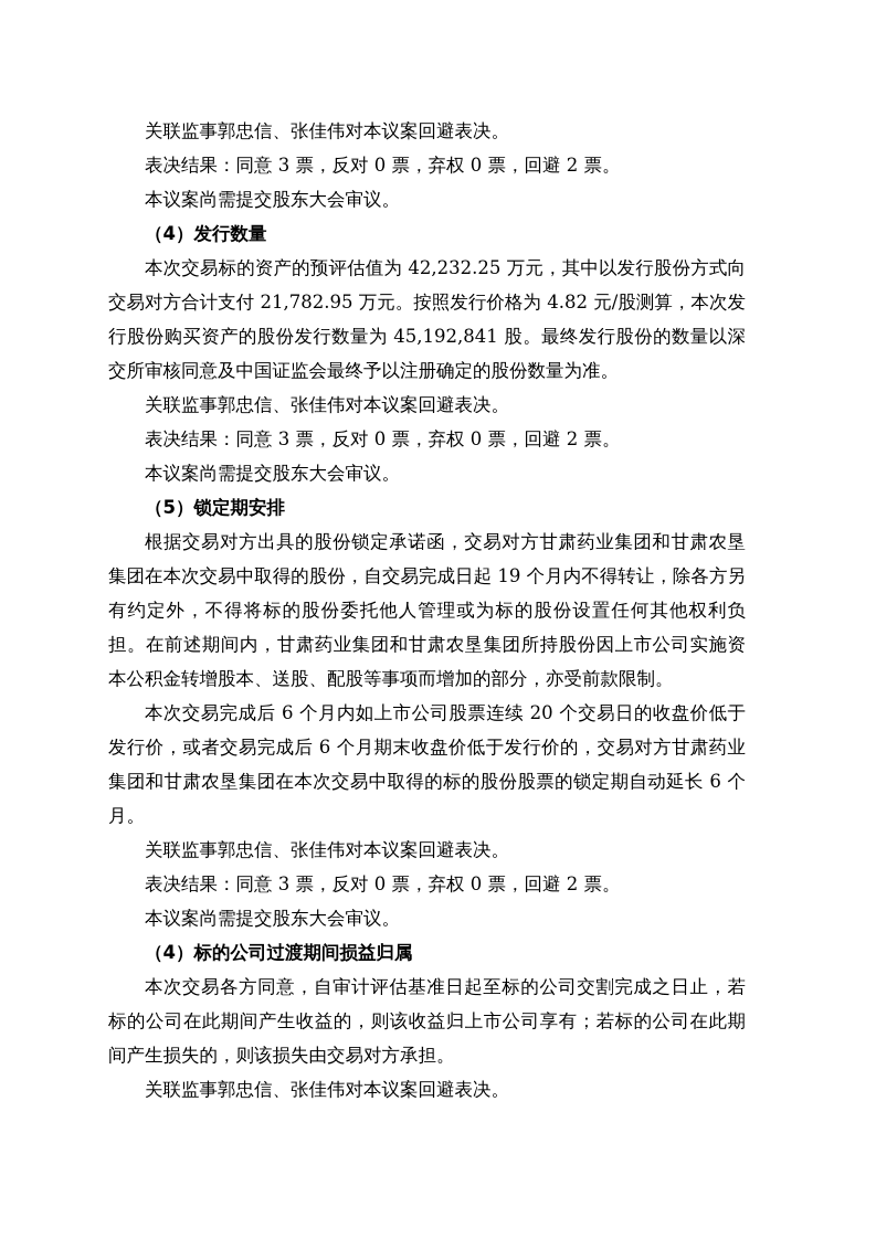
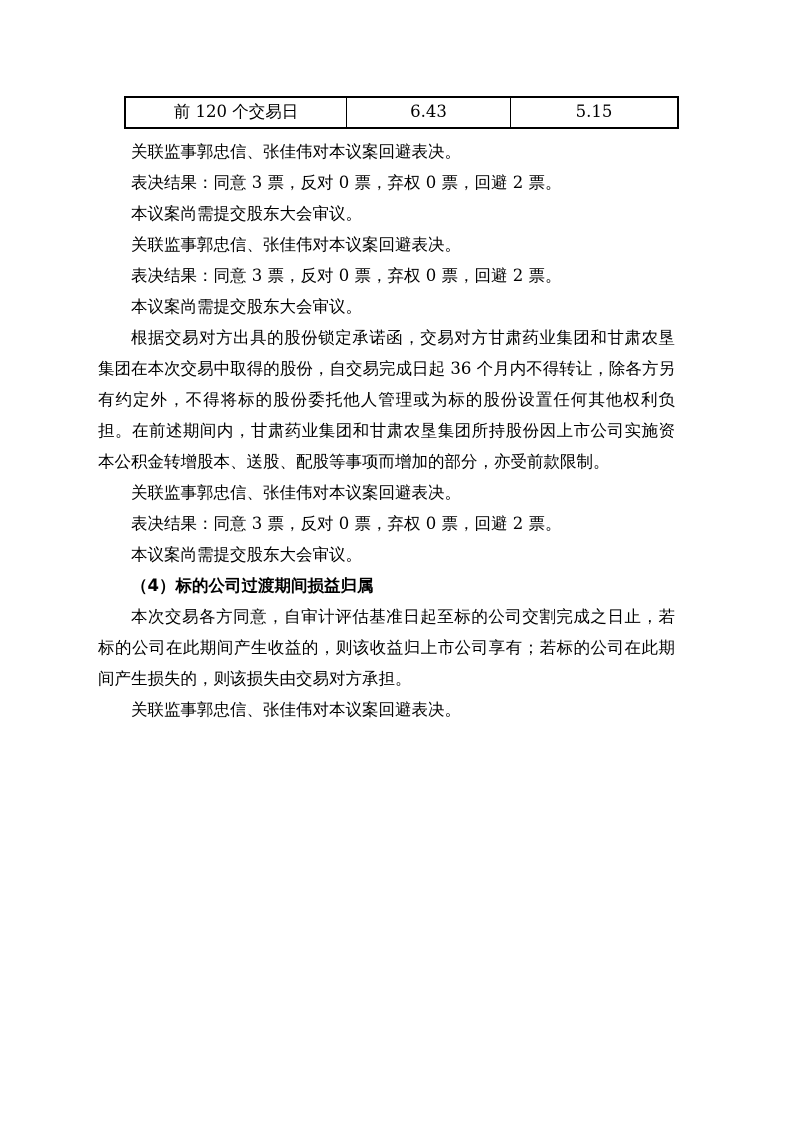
+ 前 120 个交易日	6.43	5.15
  关联监事郭忠信、张佳伟对本议案回避表决。
  表决结果：同意 3 票，反对 0 票，弃权 0 票，回避 2 票。
  本议案尚需提交股东大会审议。
- （4）发行数量
- 本次交易标的资产的预评估值为 42,232.25 万元，其中以发行股份方式向交易对方合计支付 21,782.95 万元。按照发行价格为 4.82 元/股测算，本次发行股份购买资产的股份发行数量为 45,192,841 股。最终发行股份的数量以深交所审核同意及中国证监会最终予以注册确定的股份数量为准。
  关联监事郭忠信、张佳伟对本议案回避表决。
  表决结果：同意 3 票，反对 0 票，弃权 0 票，回避 2 票。
  本议案尚需提交股东大会审议。
- （5）锁定期安排
- 根据交易对方出具的股份锁定承诺函，交易对方甘肃药业集团和甘肃农垦集团在本次交易中取得的股份，自交易完成日起 19 个月内不得转让，除各方另有约定外，不得将标的股份委托他人管理或为标的股份设置任何其他权利负担。在前述期间内，甘肃药业集团和甘肃农垦集团所持股份因上市公司实施资本公积金转增股本、送股、配股等事项而增加的部分，亦受前款限制。
+ 根据交易对方出具的股份锁定承诺函，交易对方甘肃药业集团和甘肃农垦集团在本次交易中取得的股份，自交易完成日起 36 个月内不得转让，除各方另有约定外，不得将标的股份委托他人管理或为标的股份设置任何其他权利负担。在前述期间内，甘肃药业集团和甘肃农垦集团所持股份因上市公司实施资本公积金转增股本、送股、配股等事项而增加的部分，亦受前款限制。
- 本次交易完成后 6 个月内如上市公司股票连续 20 个交易日的收盘价低于发行价，或者交易完成后 6 个月期末收盘价低于发行价的，交易对方甘肃药业集团和甘肃农垦集团在本次交易中取得的标的股份股票的锁定期自动延长 6 个月。
  关联监事郭忠信、张佳伟对本议案回避表决。
  表决结果：同意 3 票，反对 0 票，弃权 0 票，回避 2 票。
  本议案尚需提交股东大会审议。
  （4）标的公司过渡期间损益归属
  本次交易各方同意，自审计评估基准日起至标的公司交割完成之日止，若标的公司在此期间产生收益的，则该收益归上市公司享有；若标的公司在此期间产生损失的，则该损失由交易对方承担。
  关联监事郭忠信、张佳伟对本议案回避表决。
